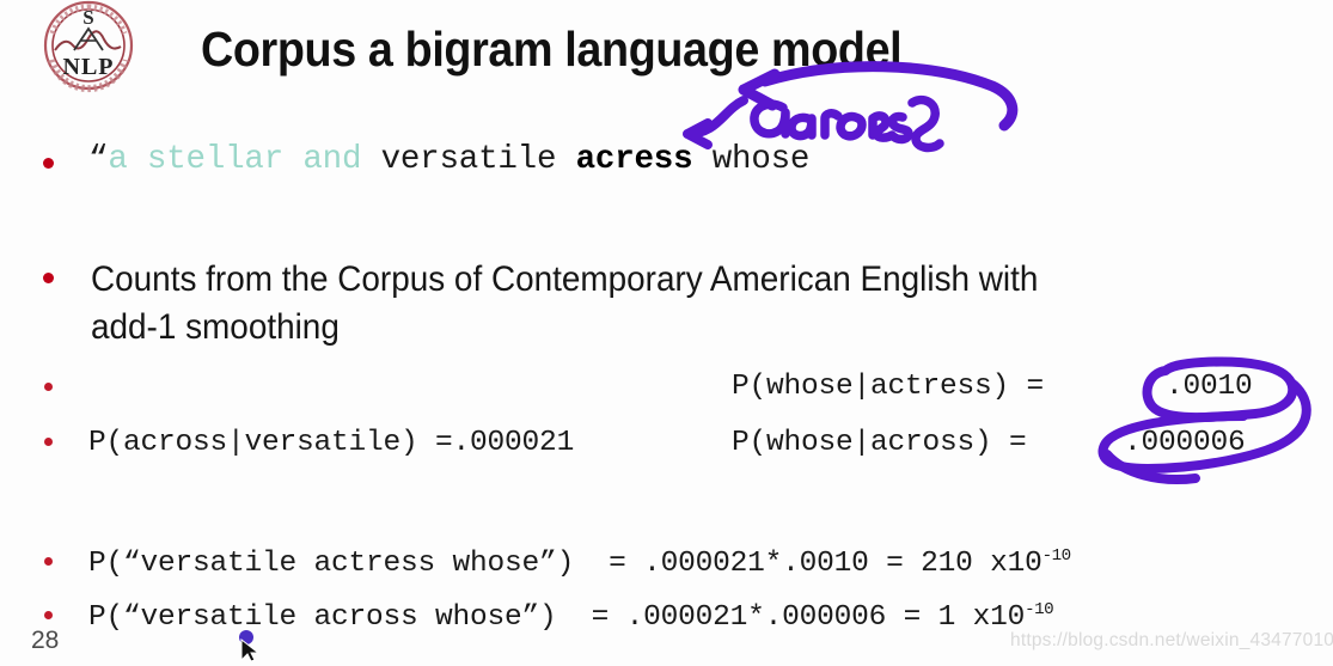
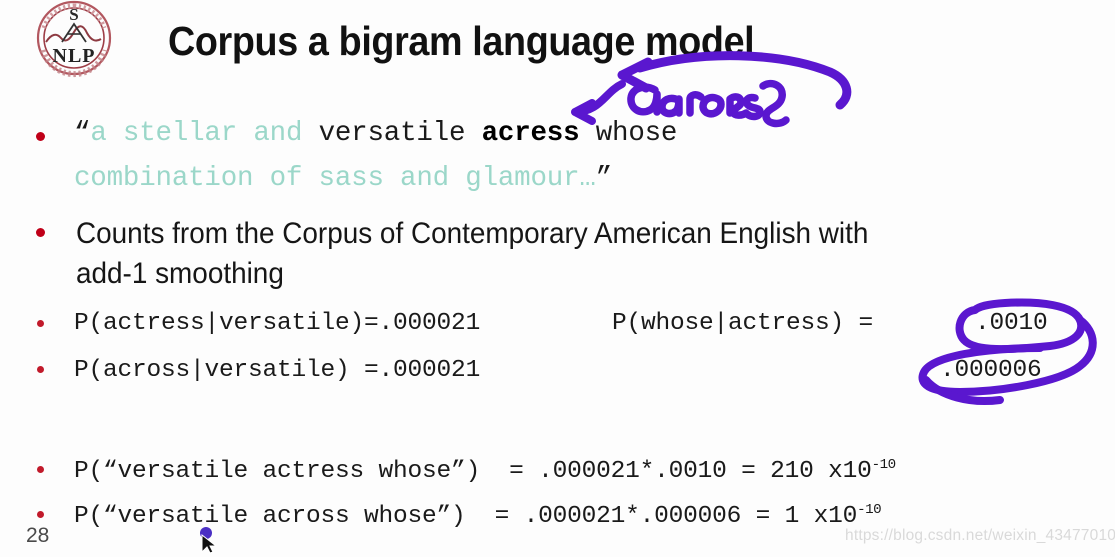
  S
  NLP
  Corpus a bigram language model
  “a stellar and versatile acress whose
+ combination of sass and glamour…”
  Counts from the Corpus of Contemporary American English with
  add-1 smoothing
+ P(actress|versatile)=.000021
  P(whose|actress) =
  .0010
  P(across|versatile) =.000021
- P(whose|across) =
  .000006
  P(“versatile actress whose”) = .000021*.0010 = 210 x10-10
  P(“versatile across whose”) = .000021*.000006 = 1 x10-10
  28
  https://blog.csdn.net/weixin_43477010
